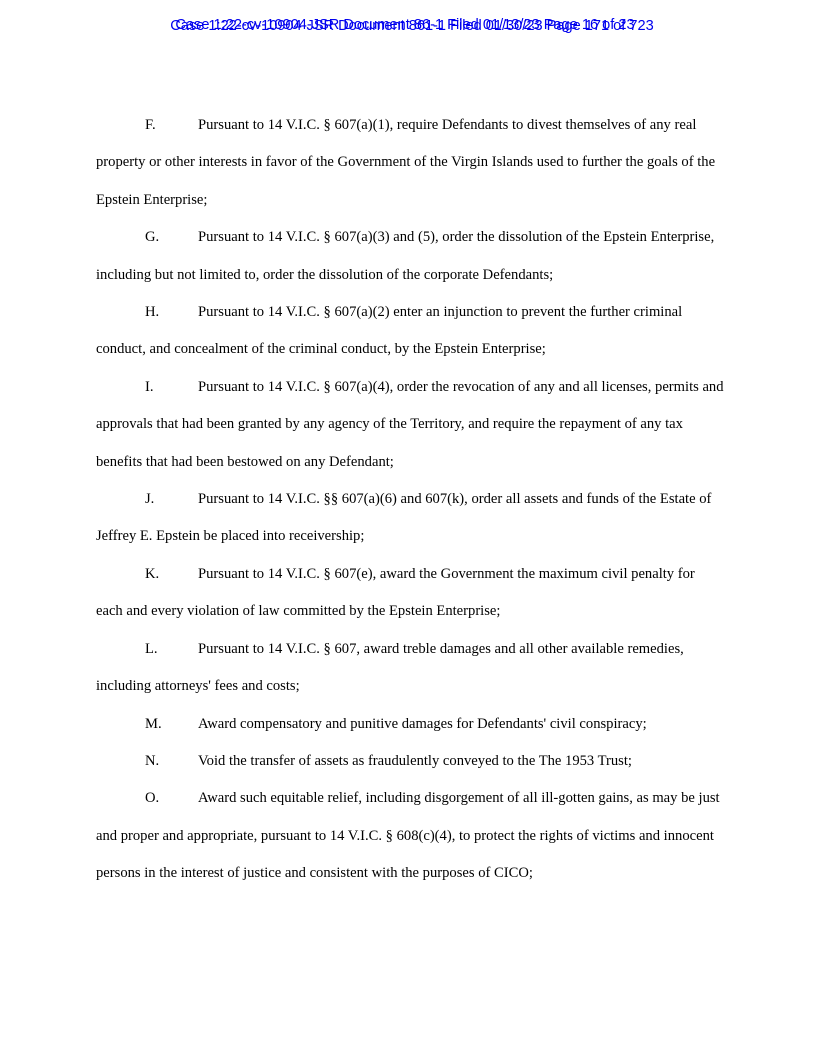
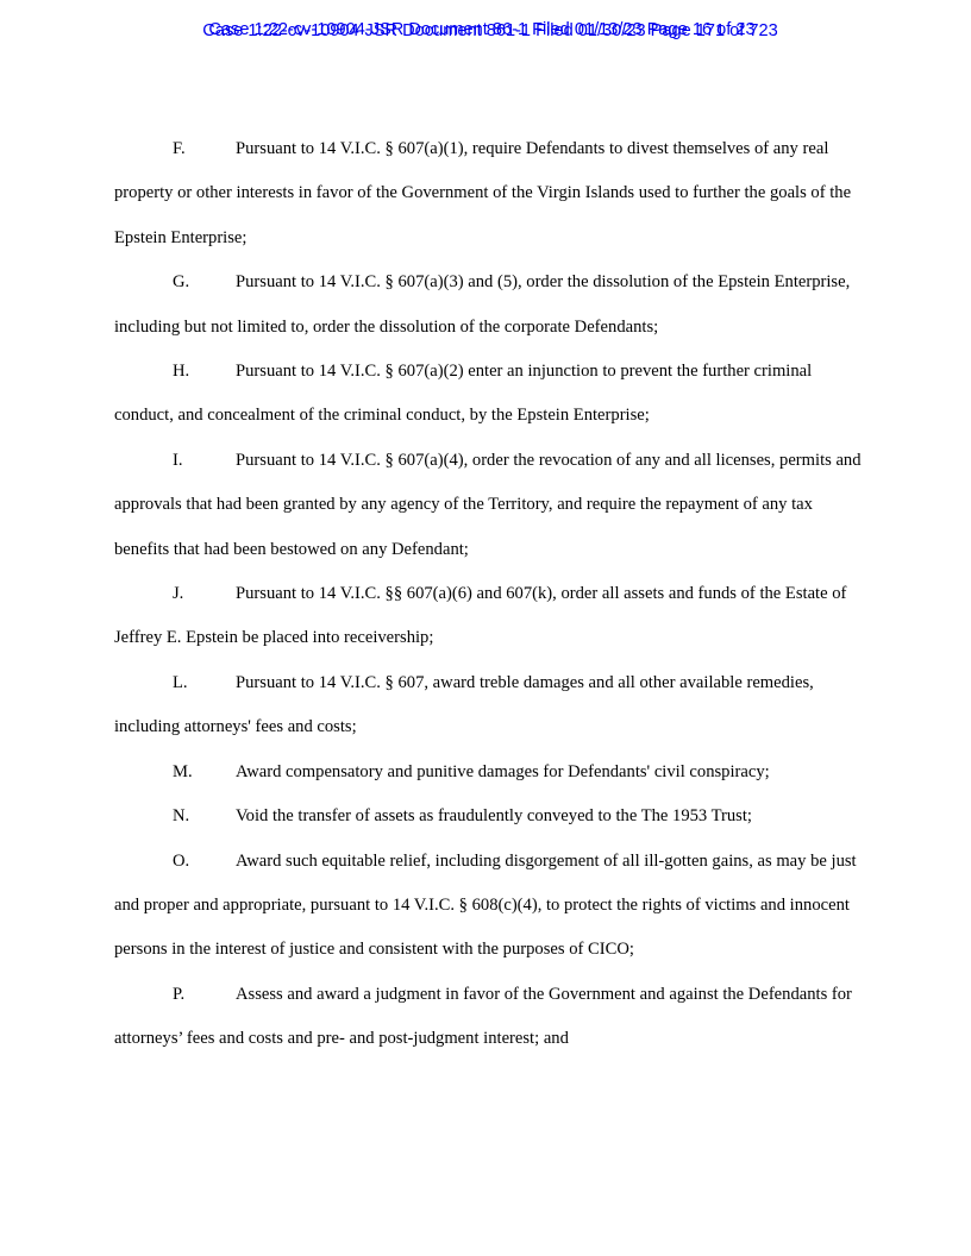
  Case 1:22-cv-10904-JSR Document 86-1 Filed 01/13/23 Page 16 of 23
  Case 1:22-cv-10904-JSR Document 861-1 Filed 01/30/23 Page 171 of 723
  F. Pursuant to 14 V.I.C. § 607(a)(1), require Defendants to divest themselves of any real property or other interests in favor of the Government of the Virgin Islands used to further the goals of the Epstein Enterprise;
  G. Pursuant to 14 V.I.C. § 607(a)(3) and (5), order the dissolution of the Epstein Enterprise, including but not limited to, order the dissolution of the corporate Defendants;
  H. Pursuant to 14 V.I.C. § 607(a)(2) enter an injunction to prevent the further criminal conduct, and concealment of the criminal conduct, by the Epstein Enterprise;
  I. Pursuant to 14 V.I.C. § 607(a)(4), order the revocation of any and all licenses, permits and approvals that had been granted by any agency of the Territory, and require the repayment of any tax benefits that had been bestowed on any Defendant;
  J. Pursuant to 14 V.I.C. §§ 607(a)(6) and 607(k), order all assets and funds of the Estate of Jeffrey E. Epstein be placed into receivership;
- K. Pursuant to 14 V.I.C. § 607(e), award the Government the maximum civil penalty for each and every violation of law committed by the Epstein Enterprise;
  L. Pursuant to 14 V.I.C. § 607, award treble damages and all other available remedies, including attorneys' fees and costs;
  M. Award compensatory and punitive damages for Defendants' civil conspiracy;
  N. Void the transfer of assets as fraudulently conveyed to the The 1953 Trust;
  O. Award such equitable relief, including disgorgement of all ill-gotten gains, as may be just and proper and appropriate, pursuant to 14 V.I.C. § 608(c)(4), to protect the rights of victims and innocent persons in the interest of justice and consistent with the purposes of CICO;
+ P. Assess and award a judgment in favor of the Government and against the Defendants for attorneys’ fees and costs and pre- and post-judgment interest; and
